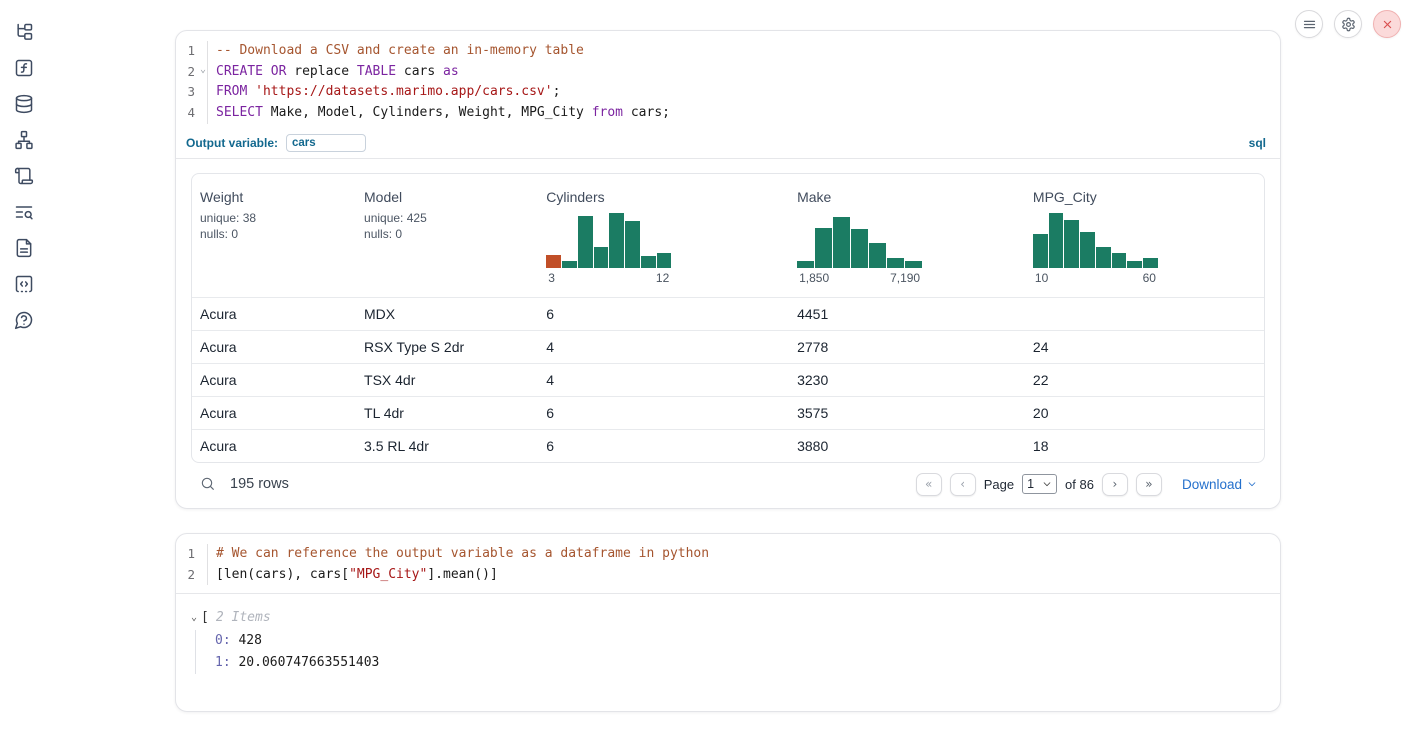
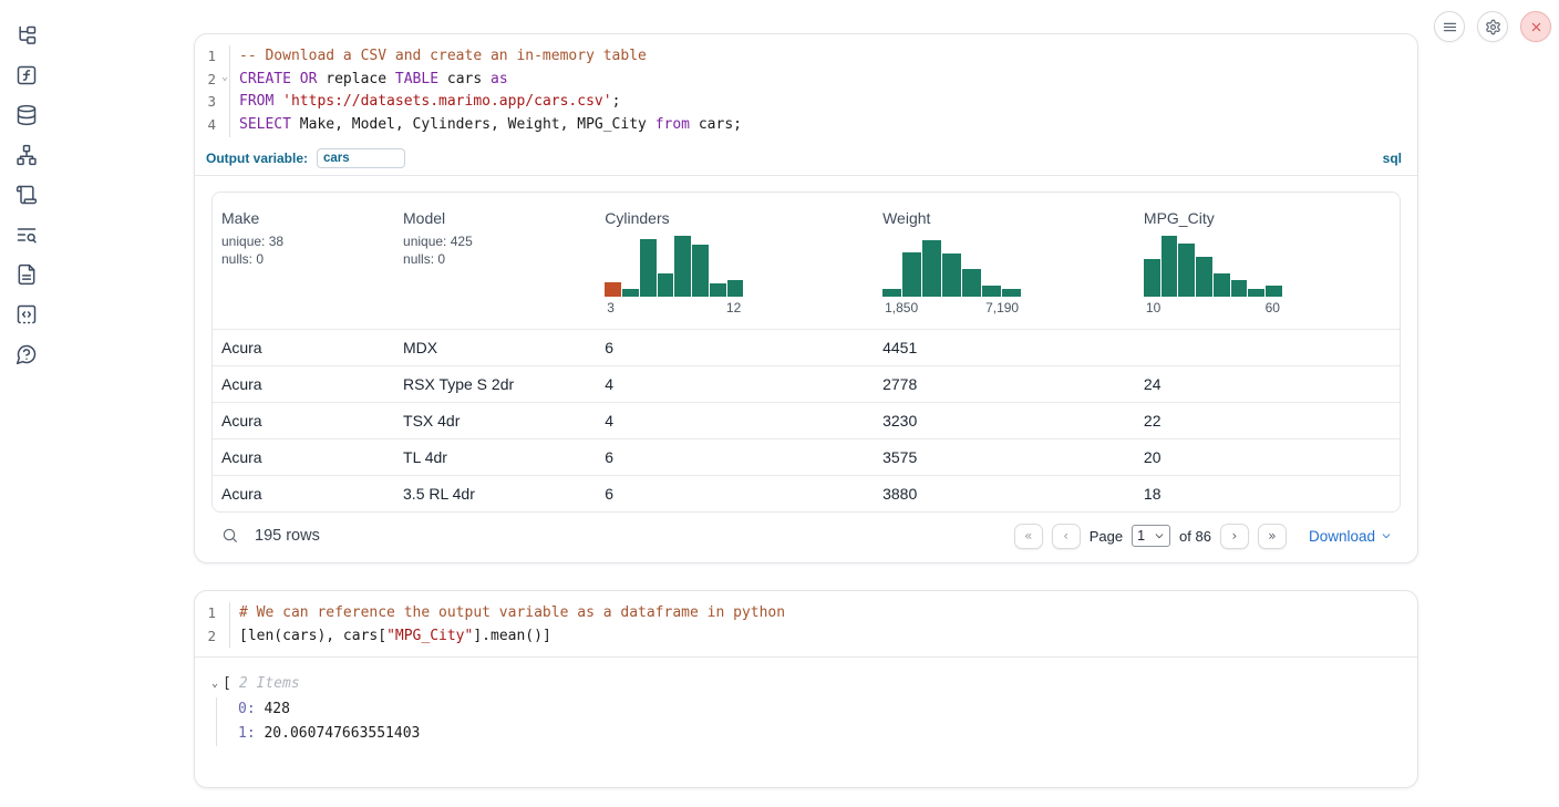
  1
  -- Download a CSV and create an in-memory table
  2
  ⌄
  CREATE OR replace TABLE cars as
  3
  FROM 'https://datasets.marimo.app/cars.csv';
  4
  SELECT Make, Model, Cylinders, Weight, MPG_City from cars;
  Output variable:
  cars
  sql
- Weight
+ Make
  unique: 38
  nulls: 0
  Model
  unique: 425
  nulls: 0
  Cylinders
  3
  12
- Make
+ Weight
  1,850
  7,190
  MPG_City
  10
  60
  Acura
  MDX
  6
  4451
  Acura
  RSX Type S 2dr
  4
  2778
  24
  Acura
  TSX 4dr
  4
  3230
  22
  Acura
  TL 4dr
  6
  3575
  20
  Acura
  3.5 RL 4dr
  6
  3880
  18
  195 rows
  «
  ‹
  Page
  1
  of 86
  ›
  »
  Download
  1
  # We can reference the output variable as a dataframe in python
  2
  [len(cars), cars["MPG_City"].mean()]
  ⌄
  [
  2 Items
  0: 428
  1: 20.060747663551403
